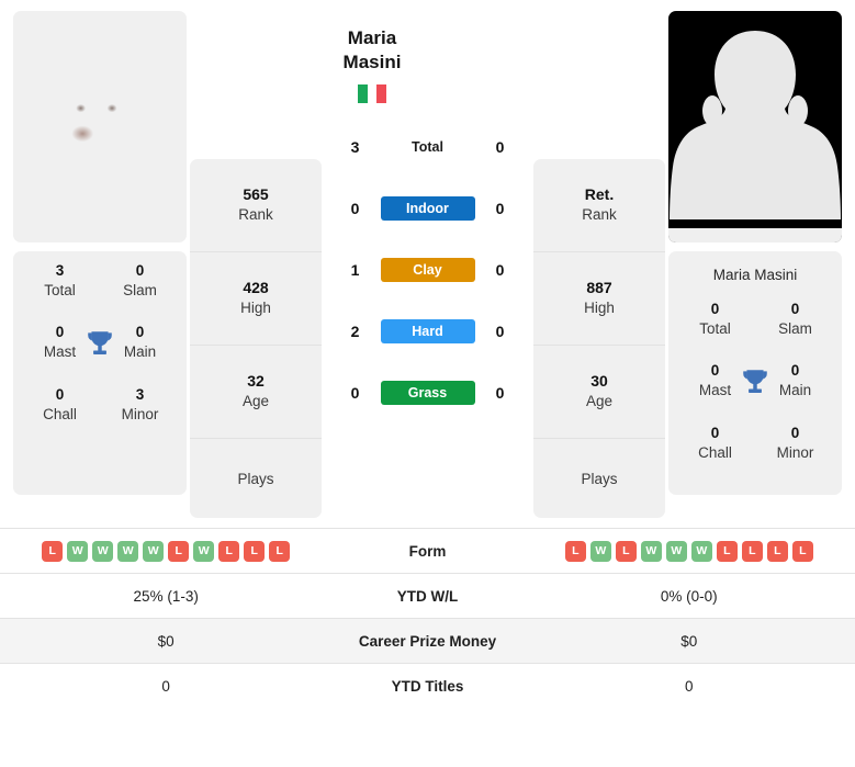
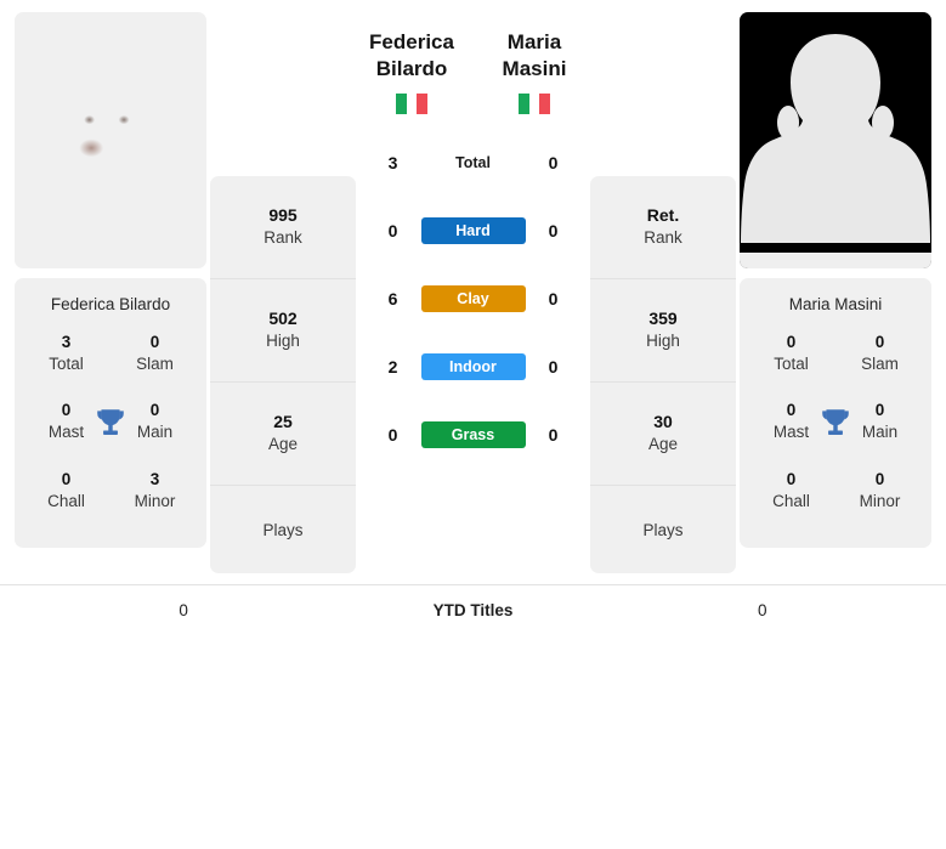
+ Federica Bilardo
  3
  Total
  0
  Slam
  0
  Mast
  0
  Main
  0
  Chall
  3
  Minor
- 565
+ 995
  Rank
- 428
+ 502
  High
- 32
+ 25
  Age
  Plays
+ Federica
+ Bilardo
  Maria Masini
  3
  Total
  0
  0
- Indoor
+ Hard
  0
- 1
+ 6
  Clay
  0
  2
- Hard
+ Indoor
  0
  0
  Grass
  0
  Ret.
  Rank
- 887
+ 359
  High
  30
  Age
  Plays
  Maria Masini
  0
  Total
  0
  Slam
  0
  Mast
  0
  Main
  0
  Chall
  0
  Minor
- L W W W W L W L L L	Form	L W L W W W L L L L
- 25% (1-3)	YTD W/L	0% (0-0)
- $0	Career Prize Money	$0
  0	YTD Titles	0
